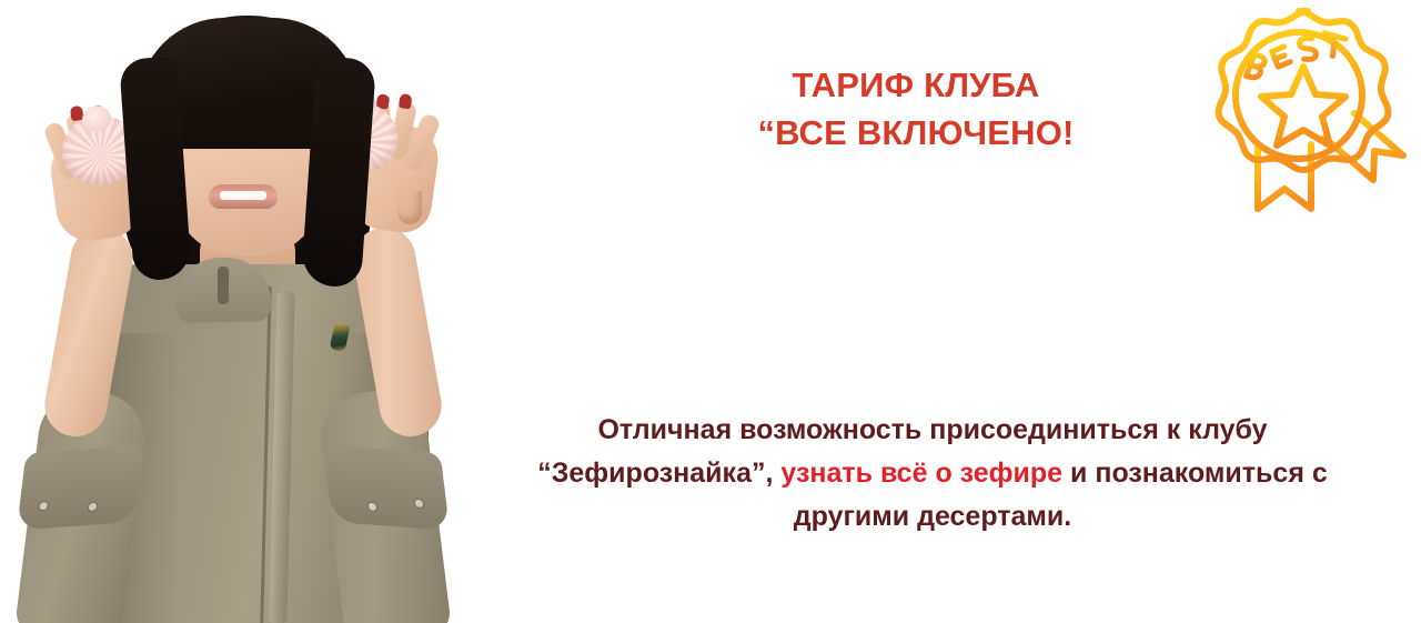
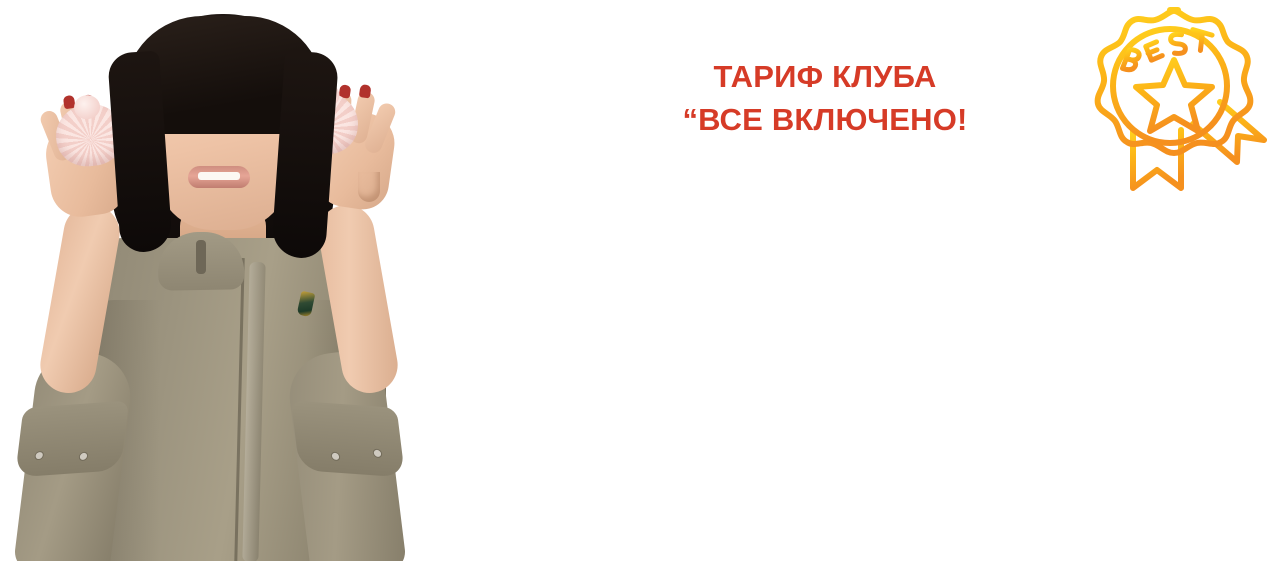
  ТАРИФ КЛУБА
  “ВСЕ ВКЛЮЧЕНО!
- Отличная возможность присоединиться к клубу “Зефирознайка”, узнать всё о зефире и познакомиться с другими десертами.
